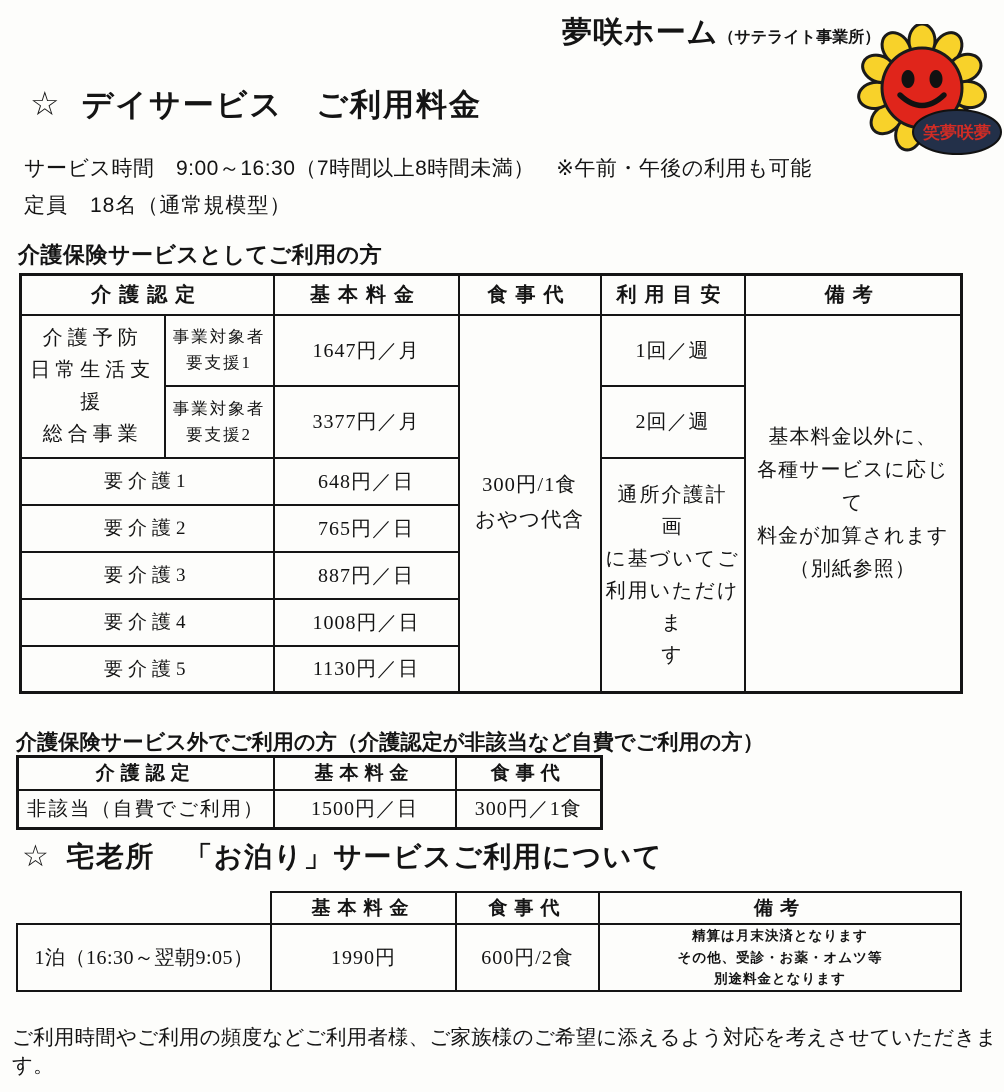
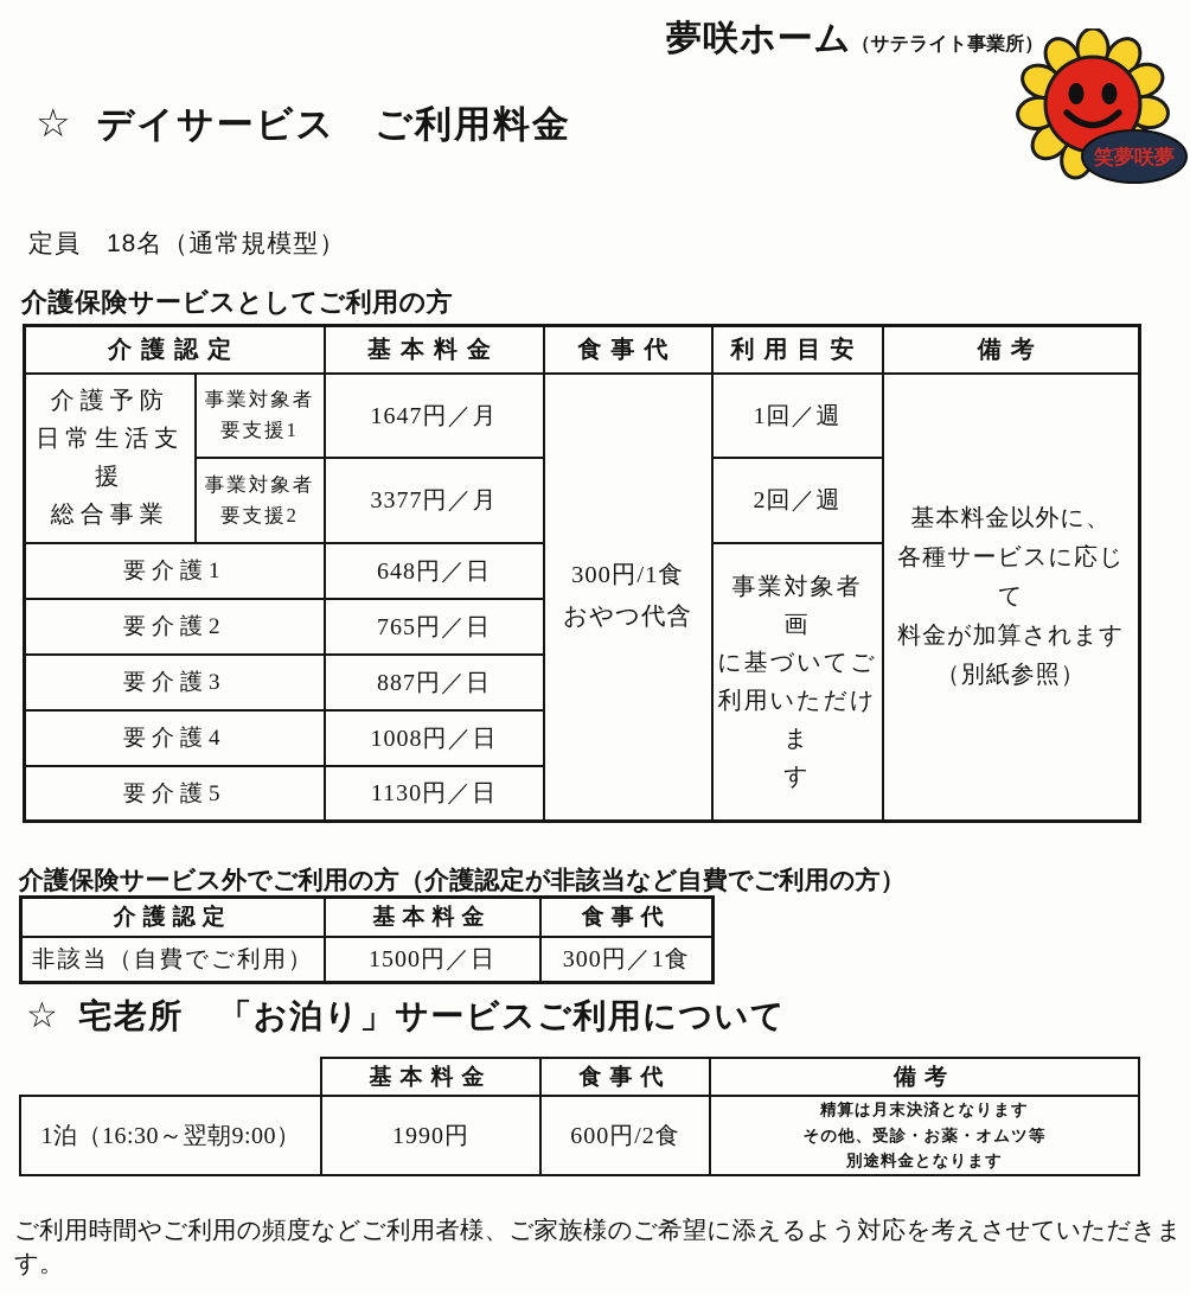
  夢咲ホーム（サテライト事業所）
  笑夢咲夢
  ☆ デイサービス ご利用料金
- サービス時間 9:00～16:30（7時間以上8時間未満） ※午前・午後の利用も可能
  定員 18名（通常規模型）
  介護保険サービスとしてご利用の方
  介護認定	基本料金	食事代	利用目安	備考
  介護予防 日常生活支 援 総合事業	事業対象者 要支援1	1647円／月	300円/1食 おやつ代含	1回／週	基本料金以外に、 各種サービスに応じて 料金が加算されます （別紙参照）
  事業対象者 要支援2	3377円／月	2回／週
- 要介護1	648円／日	通所介護計 画 に基づいてご 利用いただけま す
+ 要介護1	648円／日	事業対象者 画 に基づいてご 利用いただけま す
  要介護2	765円／日
  要介護3	887円／日
  要介護4	1008円／日
  要介護5	1130円／日
  介護保険サービス外でご利用の方（介護認定が非該当など自費でご利用の方）
  介護認定	基本料金	食事代
  非該当（自費でご利用）	1500円／日	300円／1食
  ☆ 宅老所 「お泊り」サービスご利用について
  	基本料金	食事代	備考
- 1泊（16:30～翌朝9:05）	1990円	600円/2食	精算は月末決済となります その他、受診・お薬・オムツ等 別途料金となります
+ 1泊（16:30～翌朝9:00）	1990円	600円/2食	精算は月末決済となります その他、受診・お薬・オムツ等 別途料金となります
  ご利用時間やご利用の頻度などご利用者様、ご家族様のご希望に添えるよう対応を考えさせていただきます。
